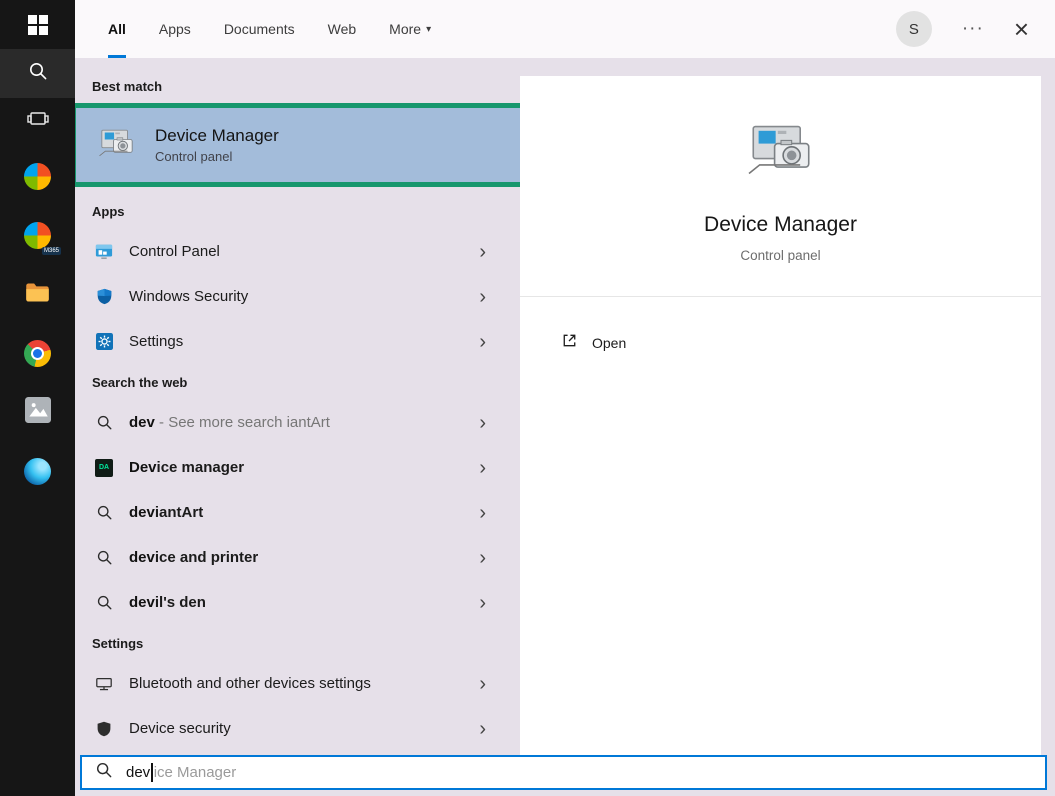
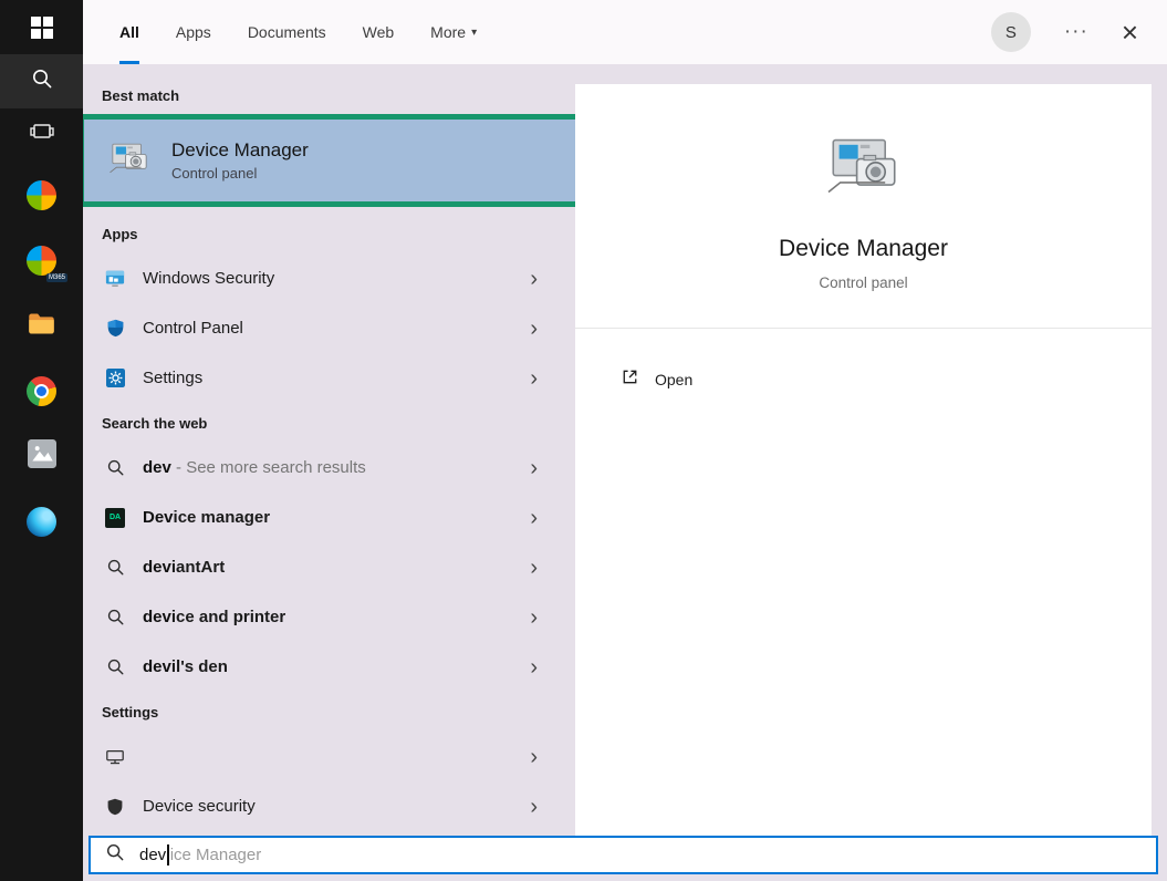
  All
  Apps
  Documents
  Web
  More
  ▾
  S
  ···
  ×
  Best match
  Device Manager
  Control panel
  Apps
- Control Panel
+ Windows Security
  ›
- Windows Security
+ Control Panel
  ›
  Settings
  ›
  Search the web
- dev - See more search iantArt
+ dev - See more search results
  ›
  Device manager
  ›
  deviantArt
  ›
  device and printer
  ›
  devil's den
  ›
  Settings
- Bluetooth and other devices settings
  ›
  Device security
  ›
  Device Manager
  Control panel
  Open
  dev
  ice Manager
